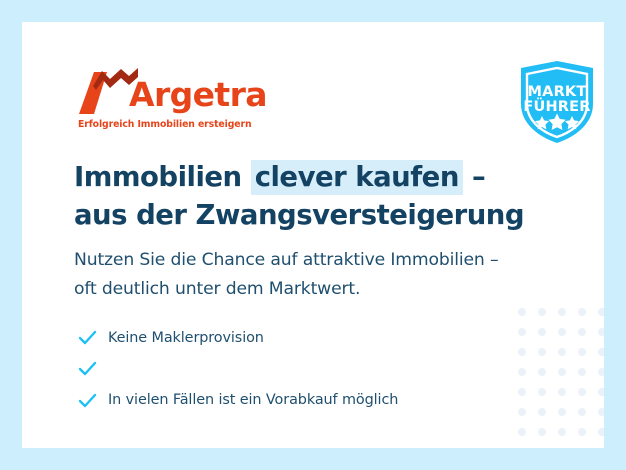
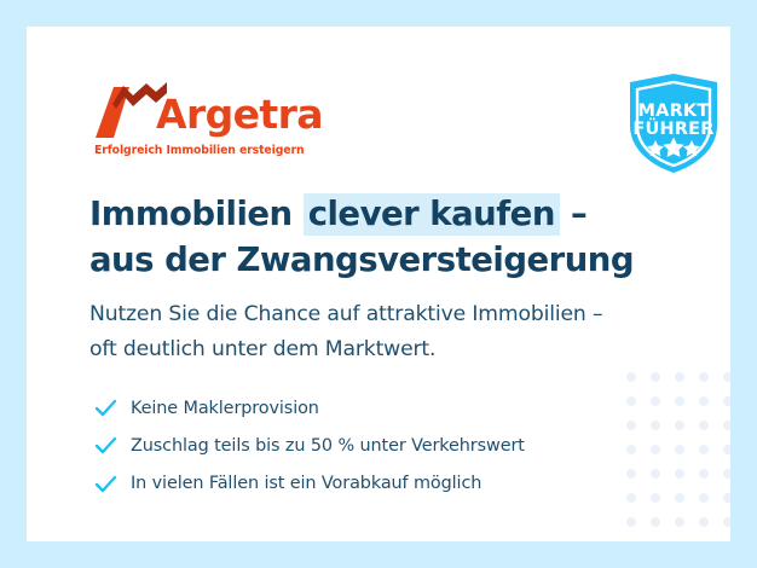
  Argetra
  Erfolgreich Immobilien ersteigern
  MARKT
  FÜHRER
  Immobilien clever kaufen –
  aus der Zwangsversteigerung
  Nutzen Sie die Chance auf attraktive Immobilien –
  oft deutlich unter dem Marktwert.
  Keine Maklerprovision
+ Zuschlag teils bis zu 50 % unter Verkehrswert
  In vielen Fällen ist ein Vorabkauf möglich
